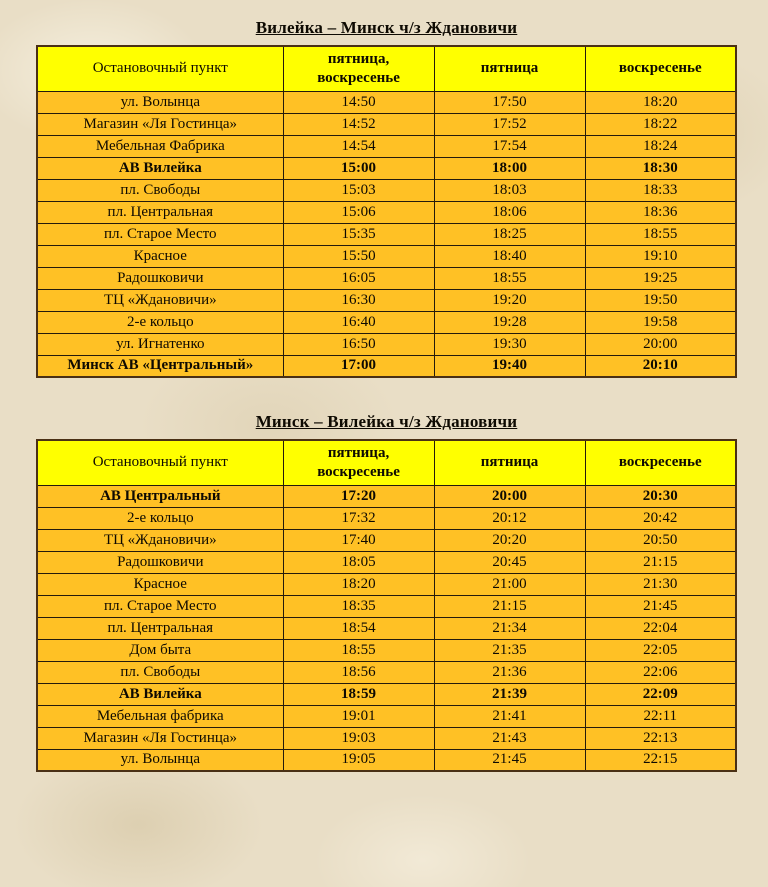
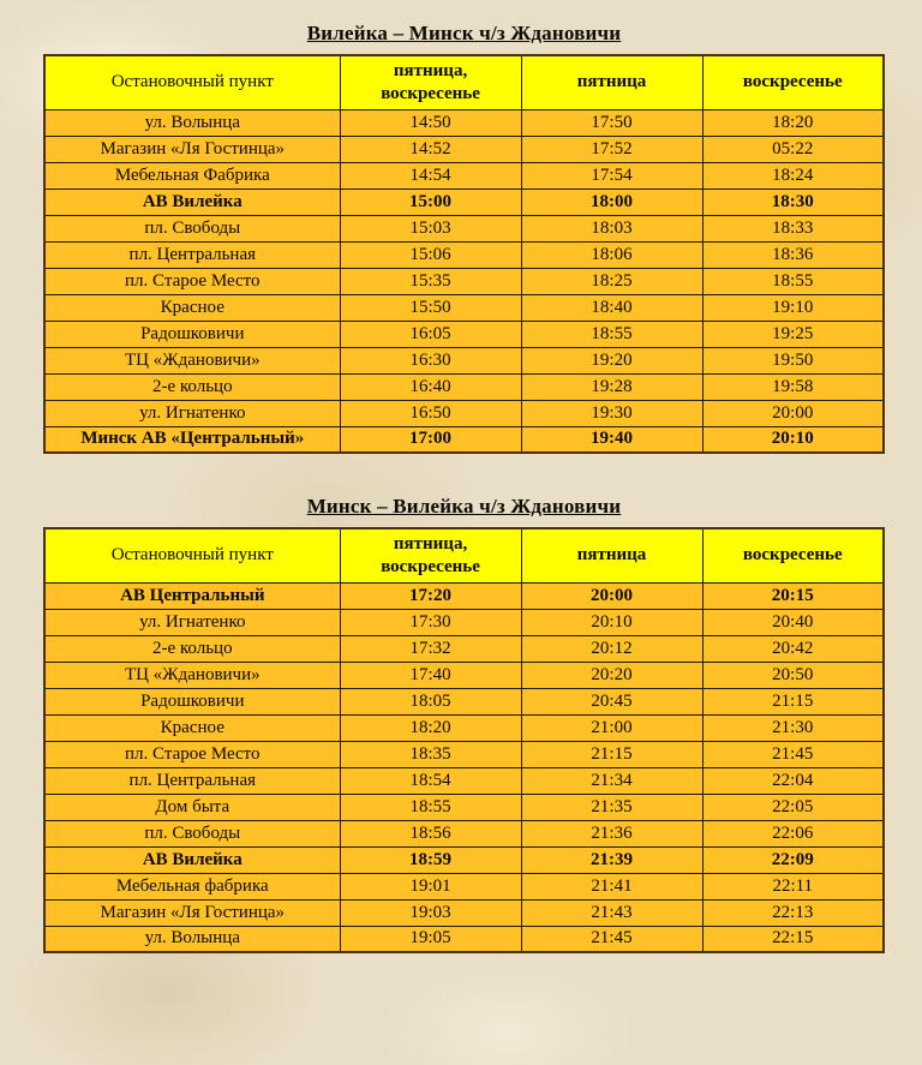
  Вилейка – Минск ч/з Ждановичи
  Остановочный пункт	пятница, воскресенье	пятница	воскресенье
  ул. Волынца	14:50	17:50	18:20
- Магазин «Ля Гостинца»	14:52	17:52	18:22
+ Магазин «Ля Гостинца»	14:52	17:52	05:22
  Мебельная Фабрика	14:54	17:54	18:24
  АВ Вилейка	15:00	18:00	18:30
  пл. Свободы	15:03	18:03	18:33
  пл. Центральная	15:06	18:06	18:36
  пл. Старое Место	15:35	18:25	18:55
  Красное	15:50	18:40	19:10
  Радошковичи	16:05	18:55	19:25
  ТЦ «Ждановичи»	16:30	19:20	19:50
  2-е кольцо	16:40	19:28	19:58
  ул. Игнатенко	16:50	19:30	20:00
  Минск АВ «Центральный»	17:00	19:40	20:10
  Минск – Вилейка ч/з Ждановичи
  Остановочный пункт	пятница, воскресенье	пятница	воскресенье
- АВ Центральный	17:20	20:00	20:30
+ АВ Центральный	17:20	20:00	20:15
+ ул. Игнатенко	17:30	20:10	20:40
  2-е кольцо	17:32	20:12	20:42
  ТЦ «Ждановичи»	17:40	20:20	20:50
  Радошковичи	18:05	20:45	21:15
  Красное	18:20	21:00	21:30
  пл. Старое Место	18:35	21:15	21:45
  пл. Центральная	18:54	21:34	22:04
  Дом быта	18:55	21:35	22:05
  пл. Свободы	18:56	21:36	22:06
  АВ Вилейка	18:59	21:39	22:09
  Мебельная фабрика	19:01	21:41	22:11
  Магазин «Ля Гостинца»	19:03	21:43	22:13
  ул. Волынца	19:05	21:45	22:15
